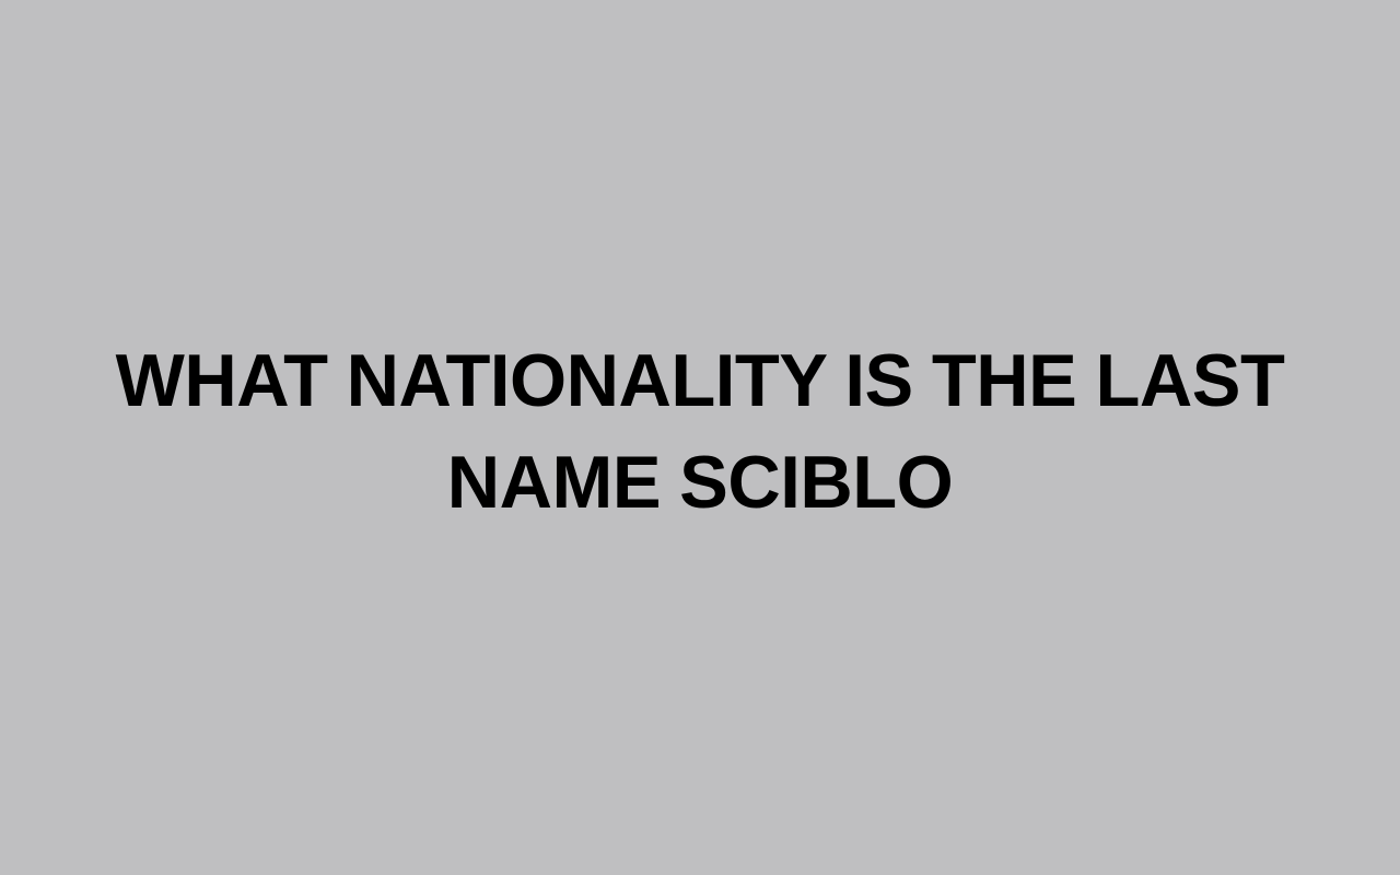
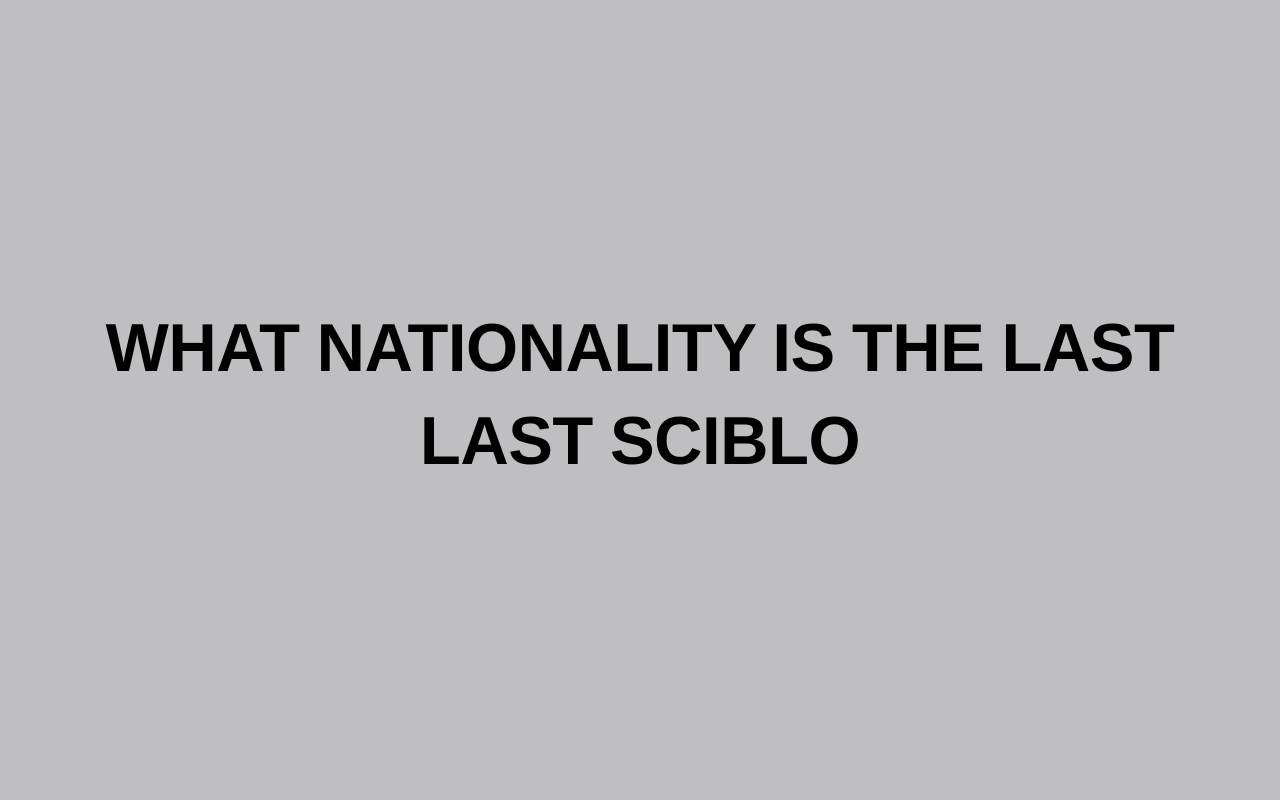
- WHAT NATIONALITY IS THE LAST NAME SCIBLO
+ WHAT NATIONALITY IS THE LAST LAST SCIBLO
